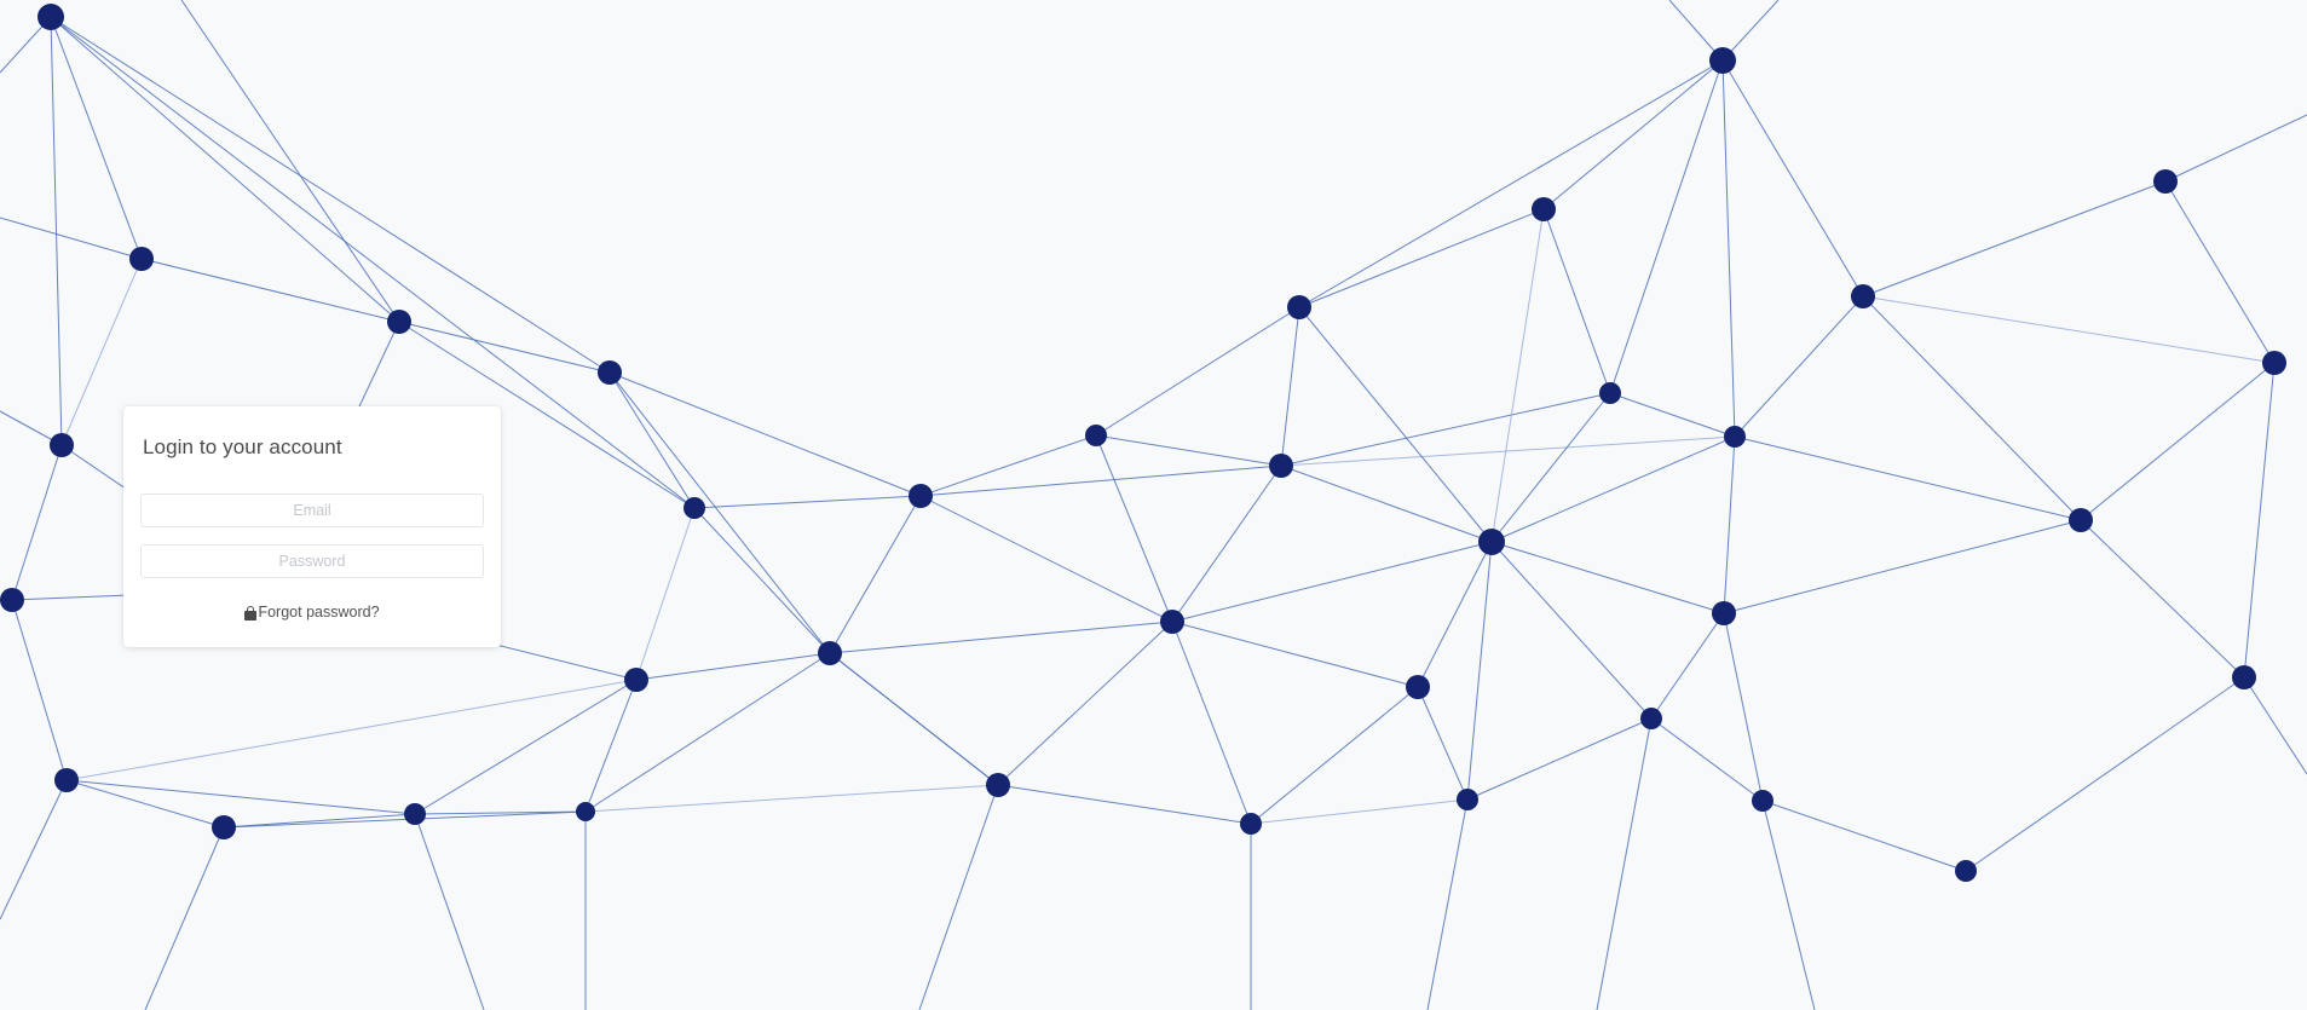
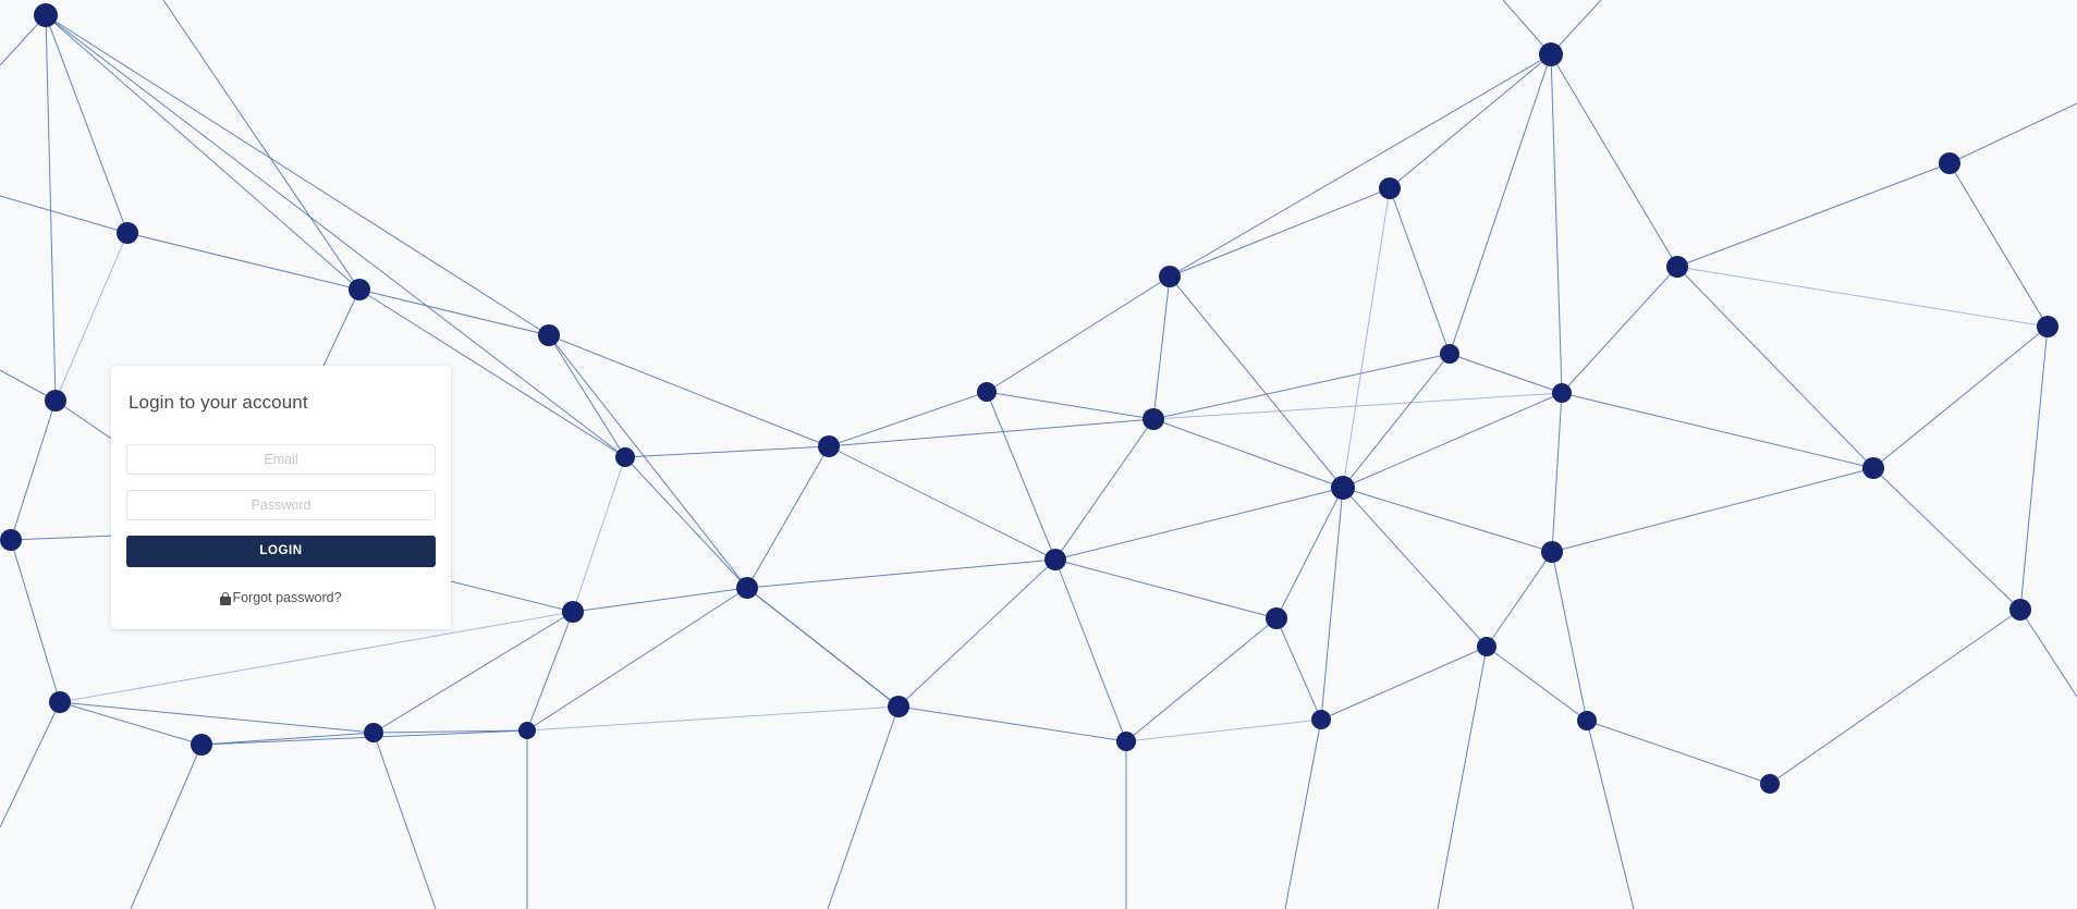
  Login to your account
  Email
  Password
+ LOGIN
  Forgot password?
